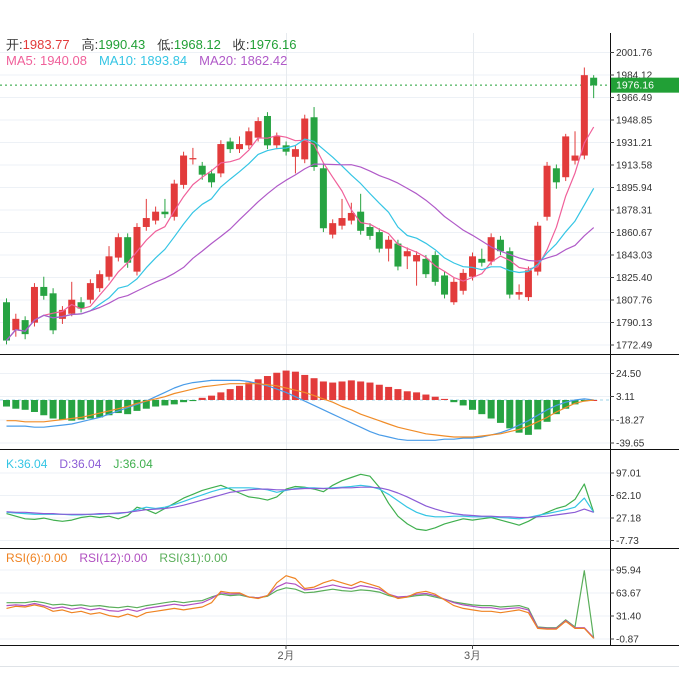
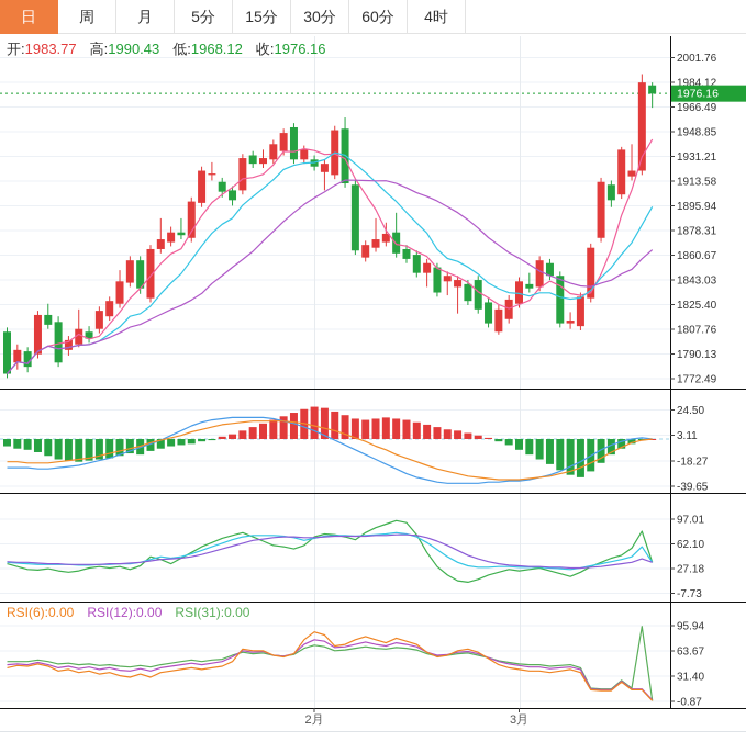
+ 日
+ 周
+ 月
+ 5分
+ 15分
+ 30分
+ 60分
+ 4时
  开:1983.77 高:1990.43 低:1968.12 收:1976.16
- MA5: 1940.08 MA10: 1893.84 MA20: 1862.42
- K:36.04 D:36.04 J:36.04
  RSI(6):0.00 RSI(12):0.00 RSI(31):0.00
  2001.76
  1984.12
  1966.49
  1948.85
  1931.21
  1913.58
  1895.94
  1878.31
  1860.67
  1843.03
  1825.40
  1807.76
  1790.13
  1772.49
  24.50
  3.11
  -18.27
  -39.65
  97.01
  62.10
  27.18
  -7.73
  95.94
  63.67
  31.40
  -0.87
  1976.16
  2月
  3月
